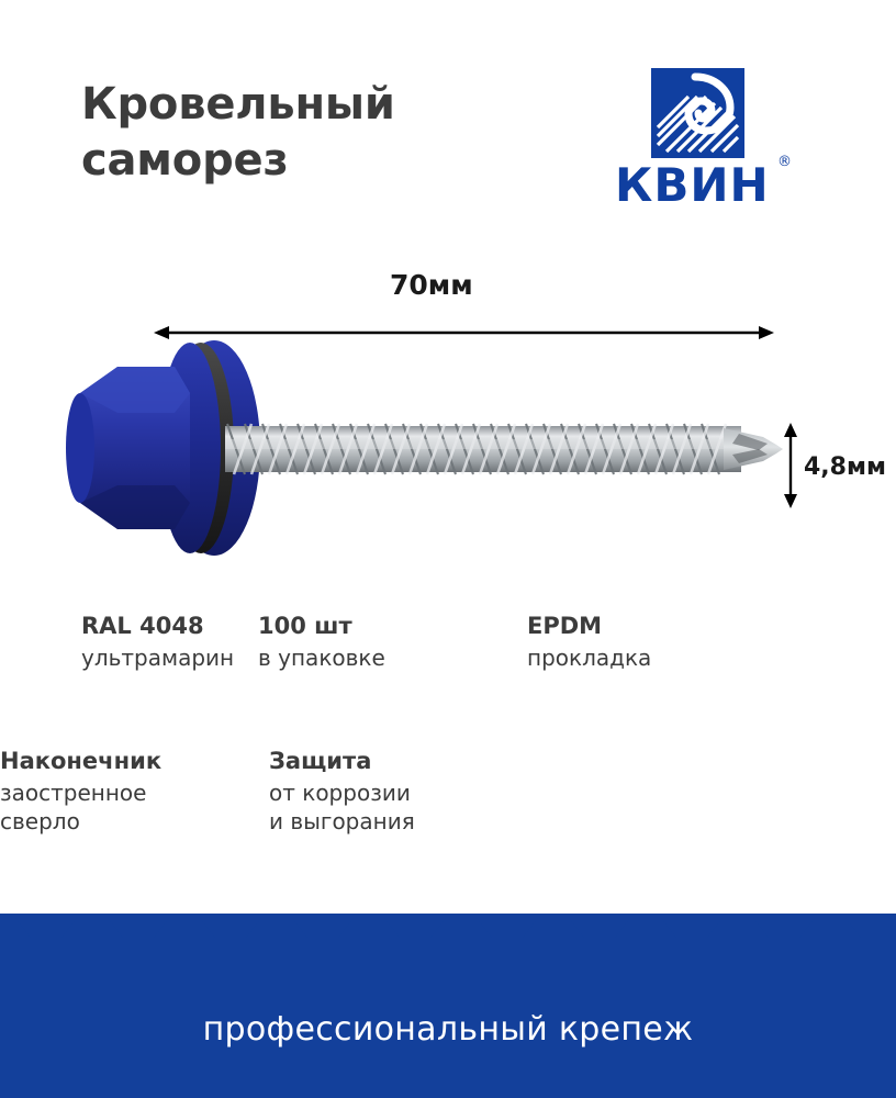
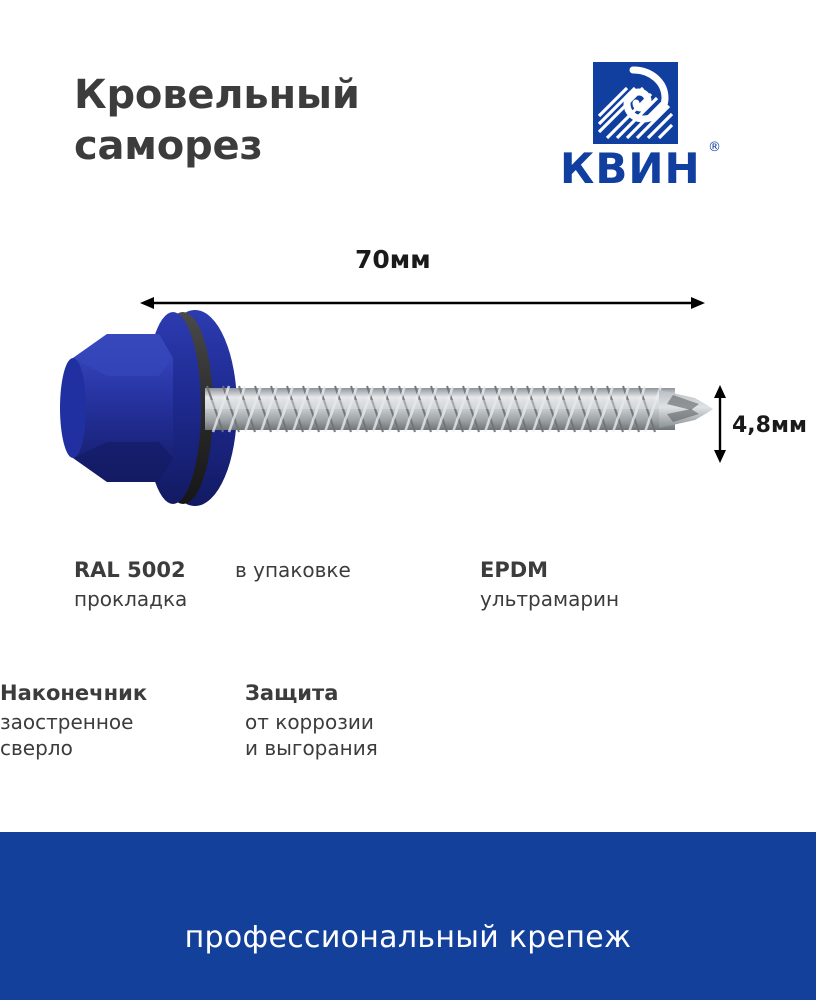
  Кровельный
  саморез
  КВИН
  ®
  70мм
  4,8мм
- RAL 4048
+ RAL 5002
- ультрамарин
+ прокладка
- 100 шт
  в упаковке
  EPDM
- прокладка
+ ультрамарин
  Наконечник
  заостренное
  сверло
  Защита
  от коррозии
  и выгорания
  профессиональный крепеж
